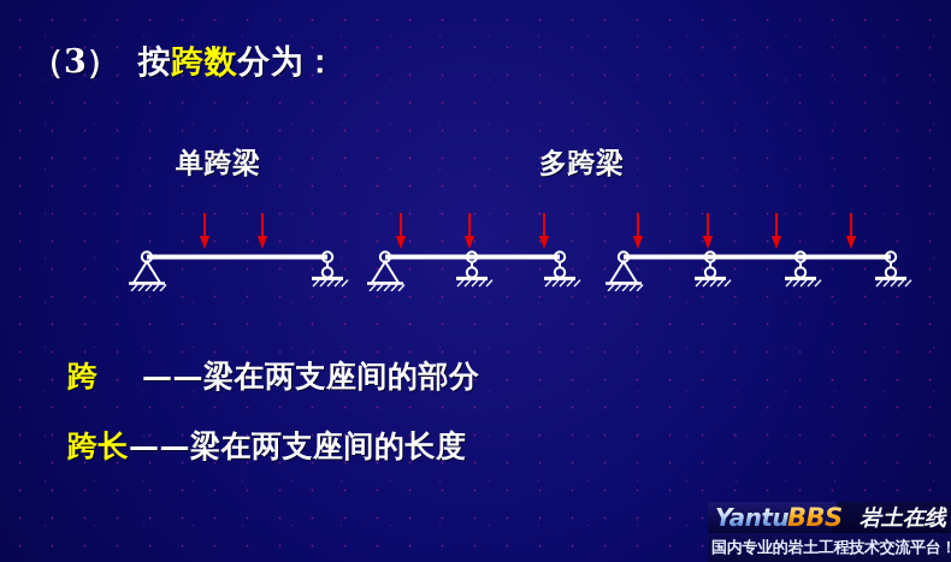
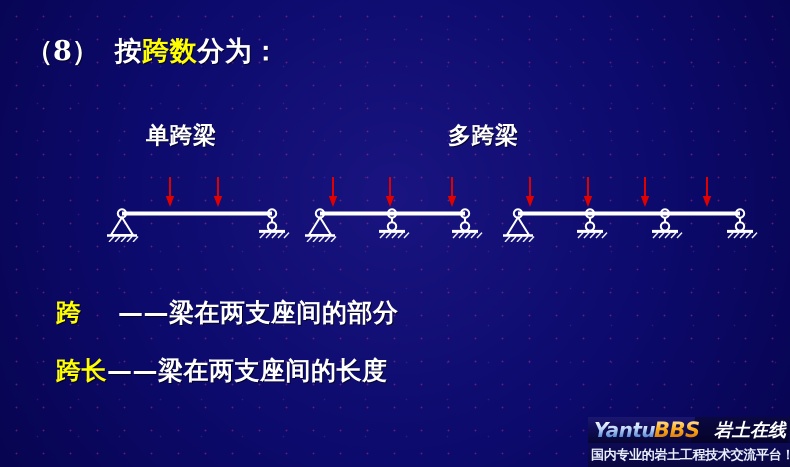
- （3） 按跨数分为：
+ （8） 按跨数分为：
  单跨梁
  多跨梁
  跨 ——梁在两支座间的部分
  跨长——梁在两支座间的长度
  Yantu
  BBS
  岩土在线
  国内专业的岩土工程技术交流平台！
